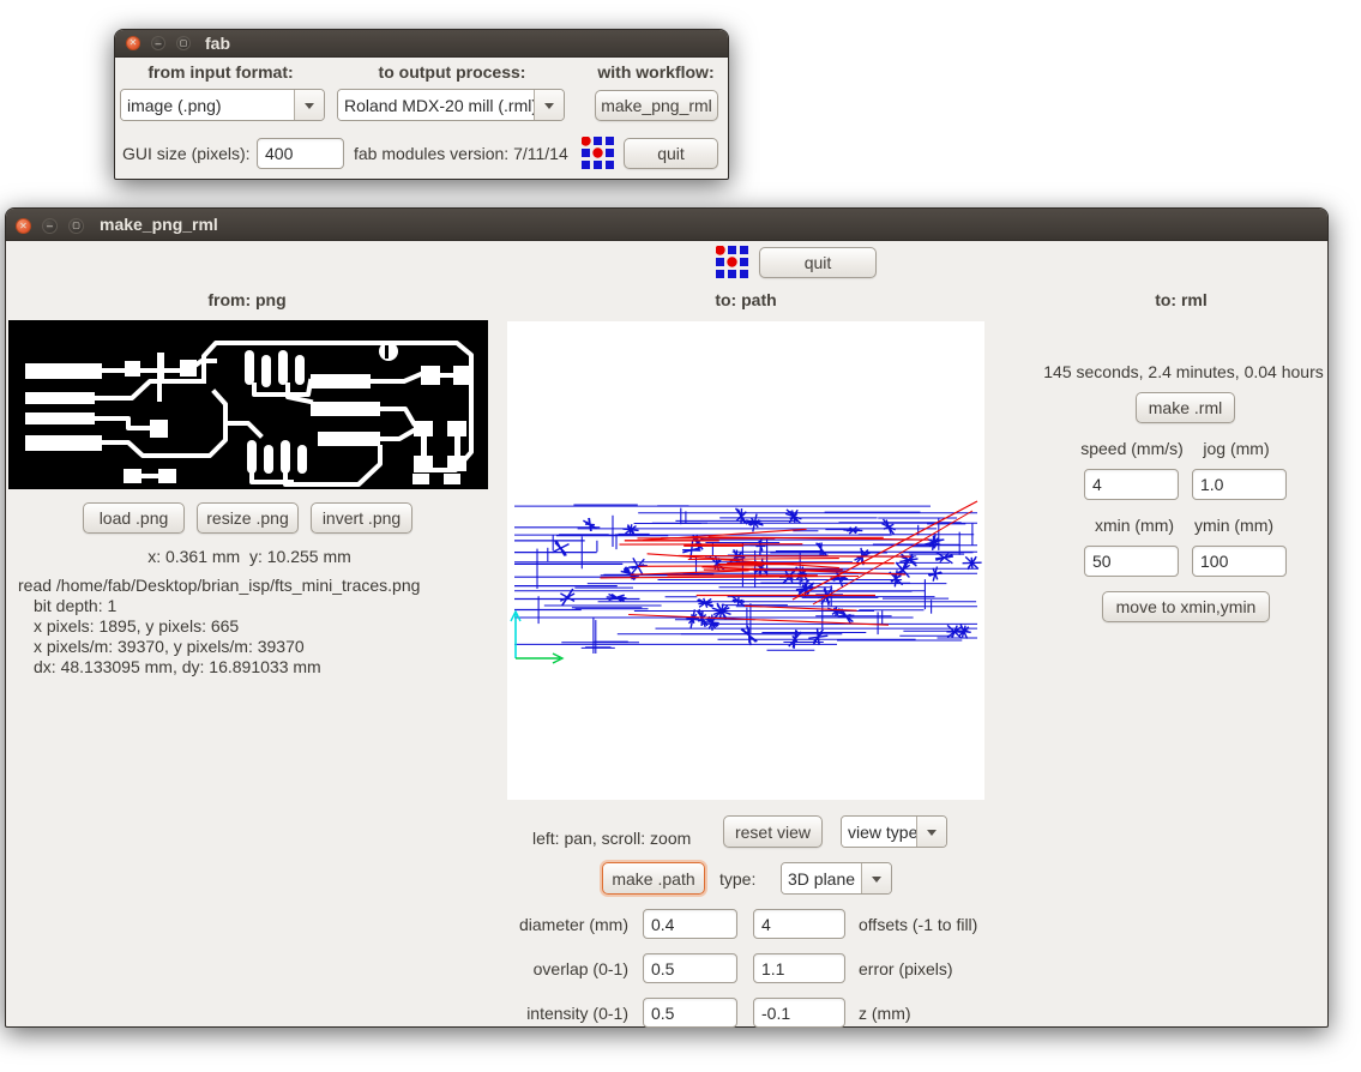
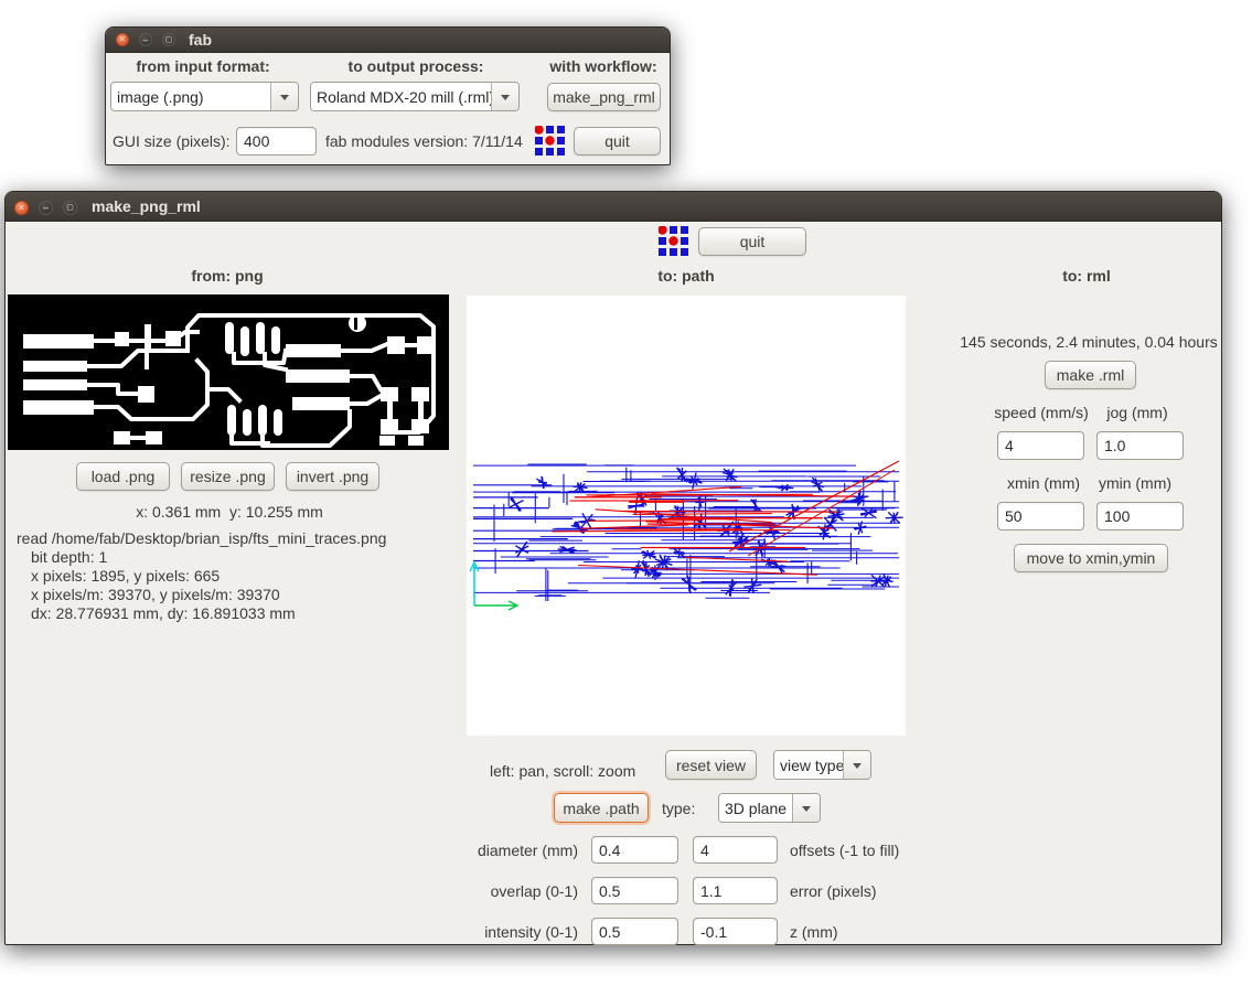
  ✕
  –
  fab
  from input format:
  to output process:
  with workflow:
  image (.png)
  Roland MDX-20 mill (.rml
  make_png_rml
  GUI size (pixels):
  400
  fab modules version: 7/11/14
  quit
  ✕
  –
  make_png_rml
  quit
  from: png
  to: path
  to: rml
  load .png
  resize .png
  invert .png
  x: 0.361 mm y: 10.255 mm
  read /home/fab/Desktop/brian_isp/fts_mini_traces.png
  bit depth: 1
  x pixels: 1895, y pixels: 665
  x pixels/m: 39370, y pixels/m: 39370
- dx: 48.133095 mm, dy: 16.891033 mm
+ dx: 28.776931 mm, dy: 16.891033 mm
  left: pan, scroll: zoom
  reset view
  view type
  make .path
  type:
  3D plane
  diameter (mm)
  0.4
  4
  offsets (-1 to fill)
  overlap (0-1)
  0.5
  1.1
  error (pixels)
  intensity (0-1)
  0.5
  -0.1
  z (mm)
  145 seconds, 2.4 minutes, 0.04 hours
  make .rml
  speed (mm/s)
  jog (mm)
  4
  1.0
  xmin (mm)
  ymin (mm)
  50
  100
  move to xmin,ymin
